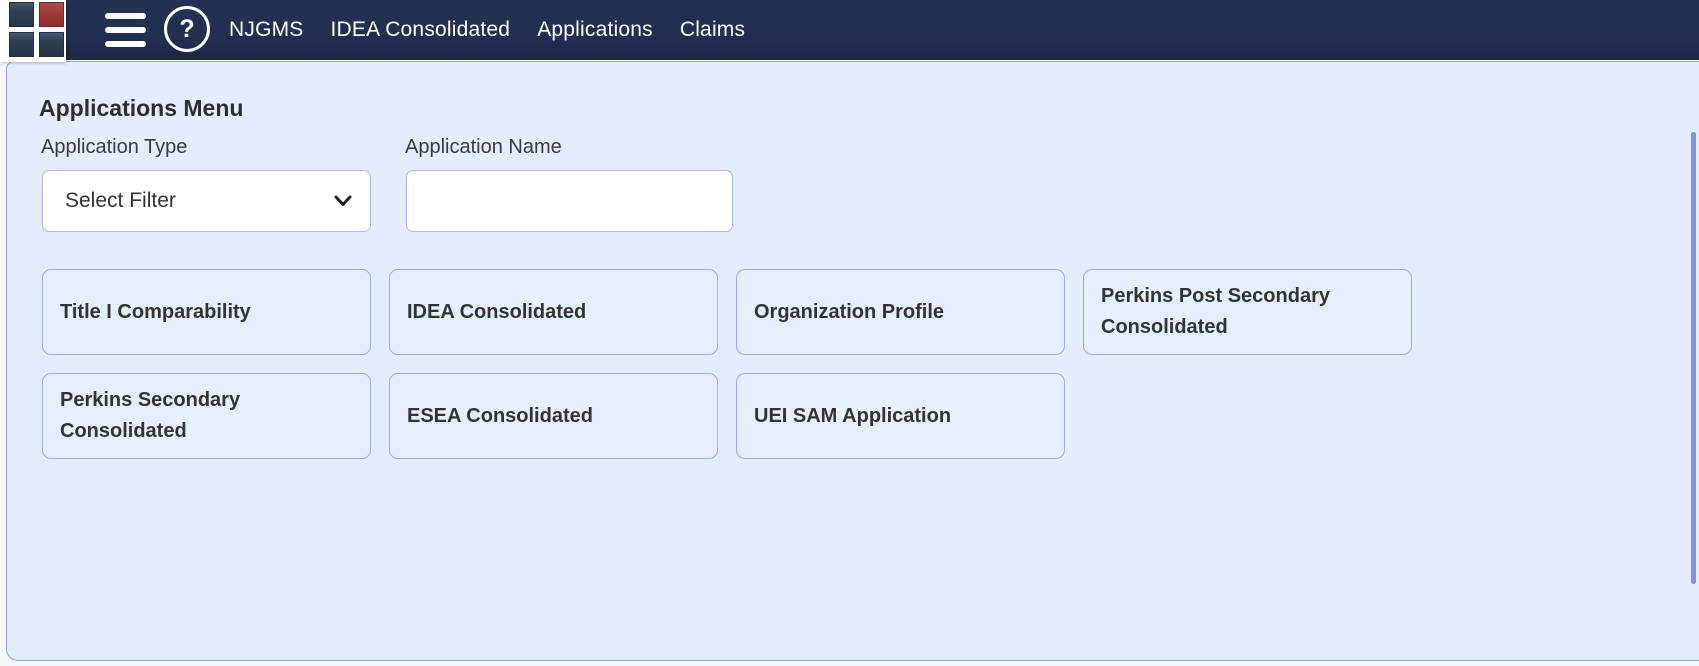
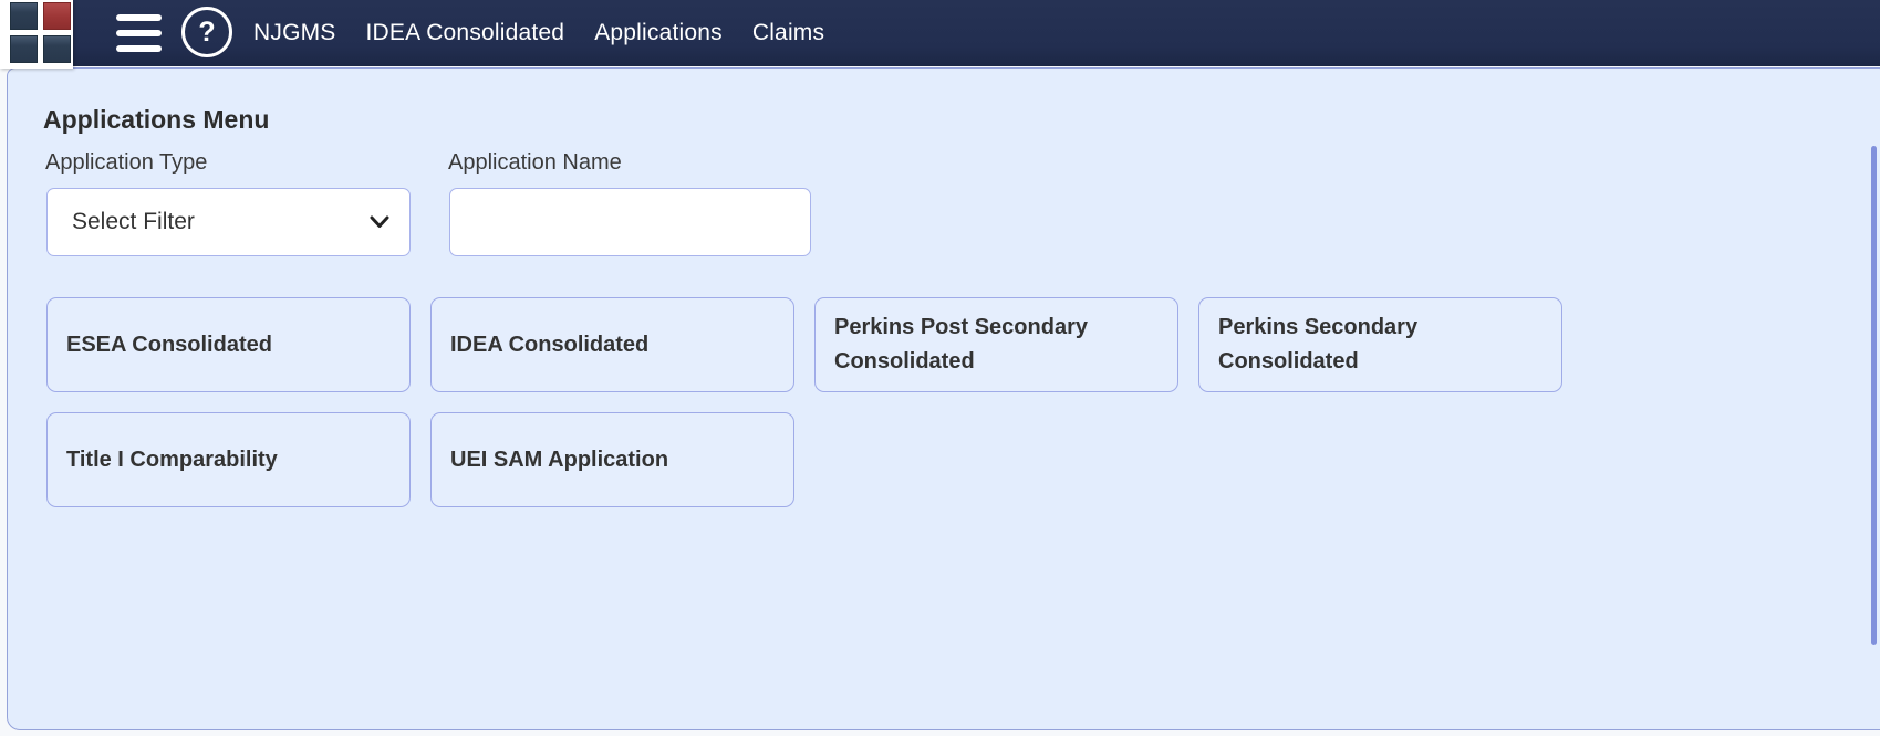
  ?
  NJGMS
  IDEA Consolidated
  Applications
  Claims
  Applications Menu
  Application Type
  Application Name
  Select Filter
- Title I Comparability
+ ESEA Consolidated
  IDEA Consolidated
- Organization Profile
  Perkins Post Secondary Consolidated
  Perkins Secondary Consolidated
- ESEA Consolidated
+ Title I Comparability
  UEI SAM Application
